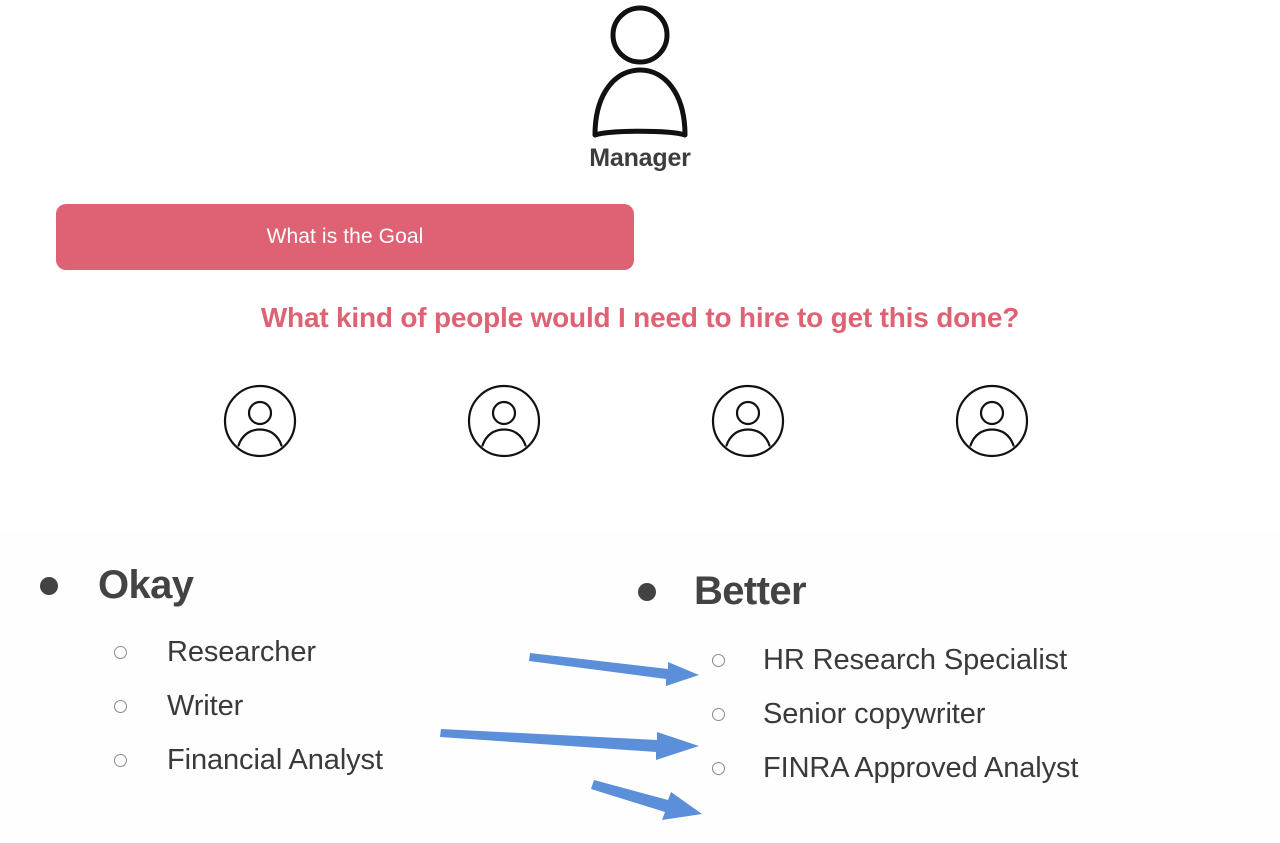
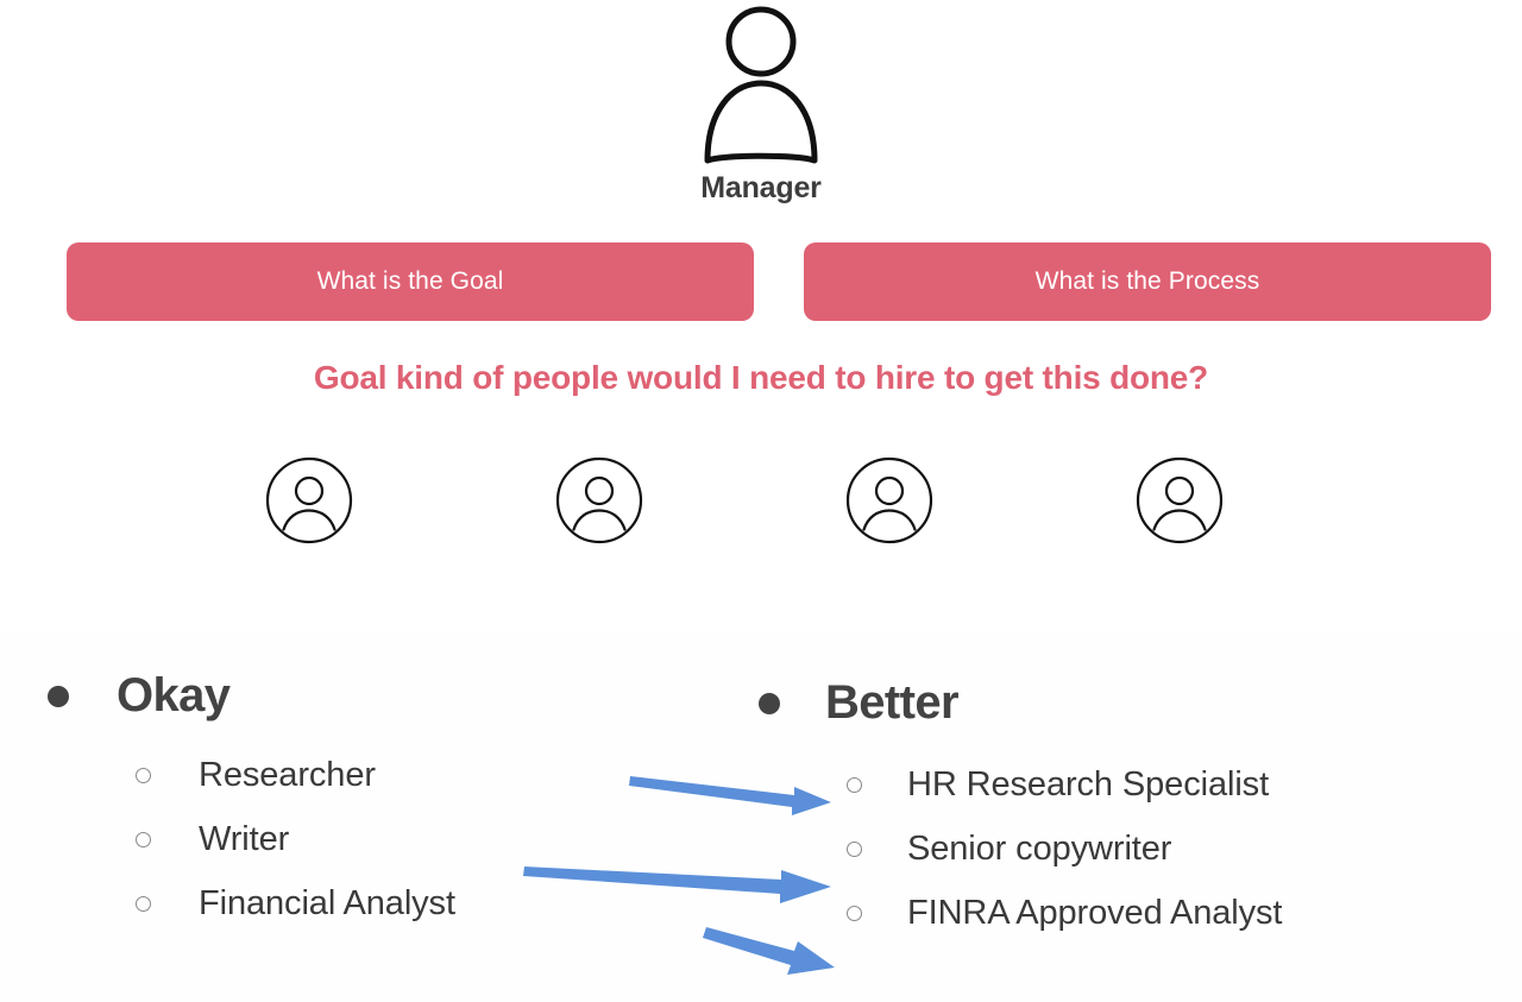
  Manager
  What is the Goal
+ What is the Process
- What kind of people would I need to hire to get this done?
+ Goal kind of people would I need to hire to get this done?
  Okay
  Researcher
  Writer
  Financial Analyst
  Better
  HR Research Specialist
  Senior copywriter
  FINRA Approved Analyst
